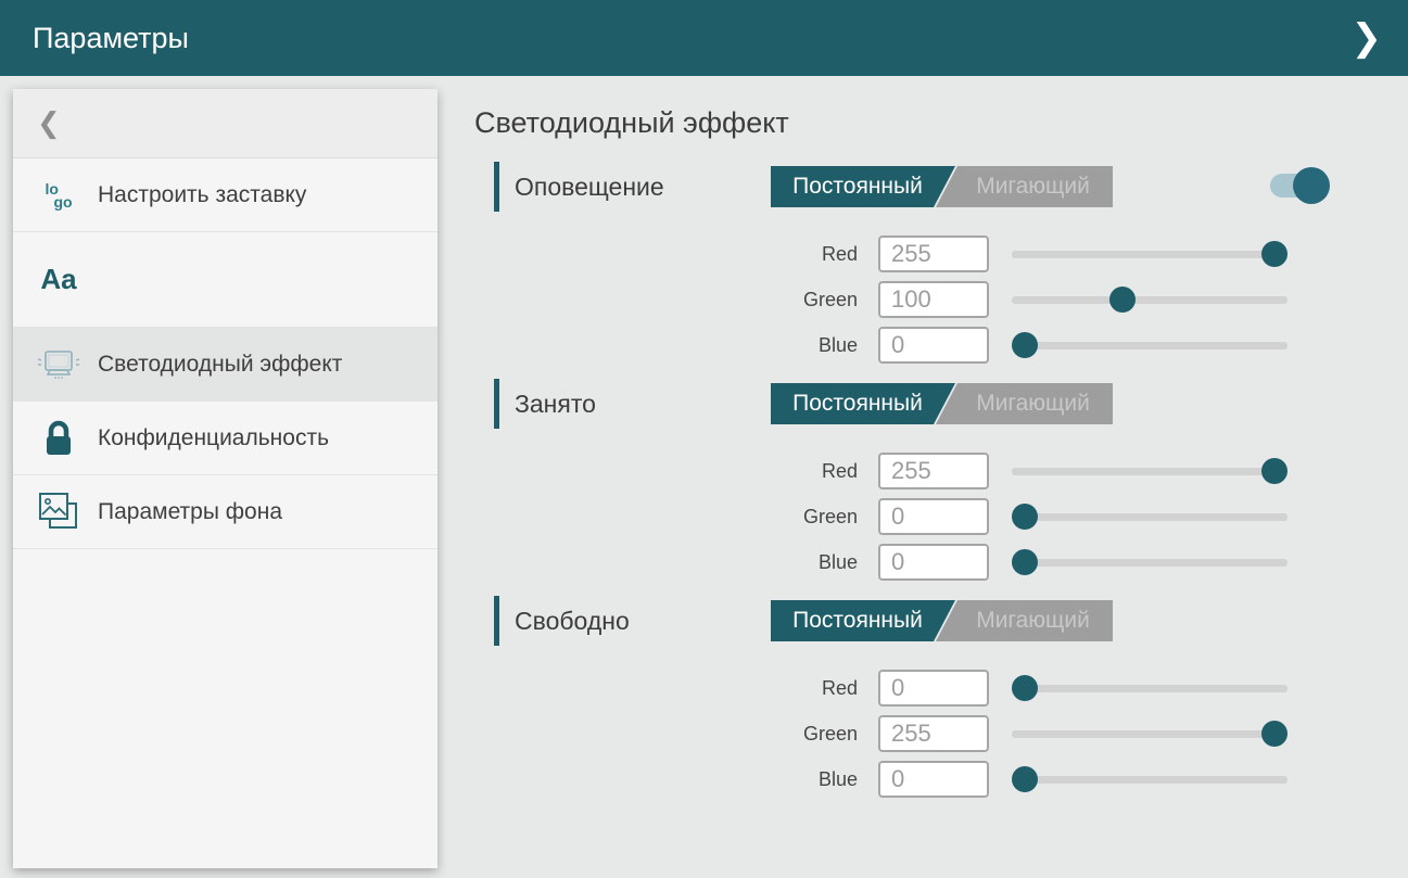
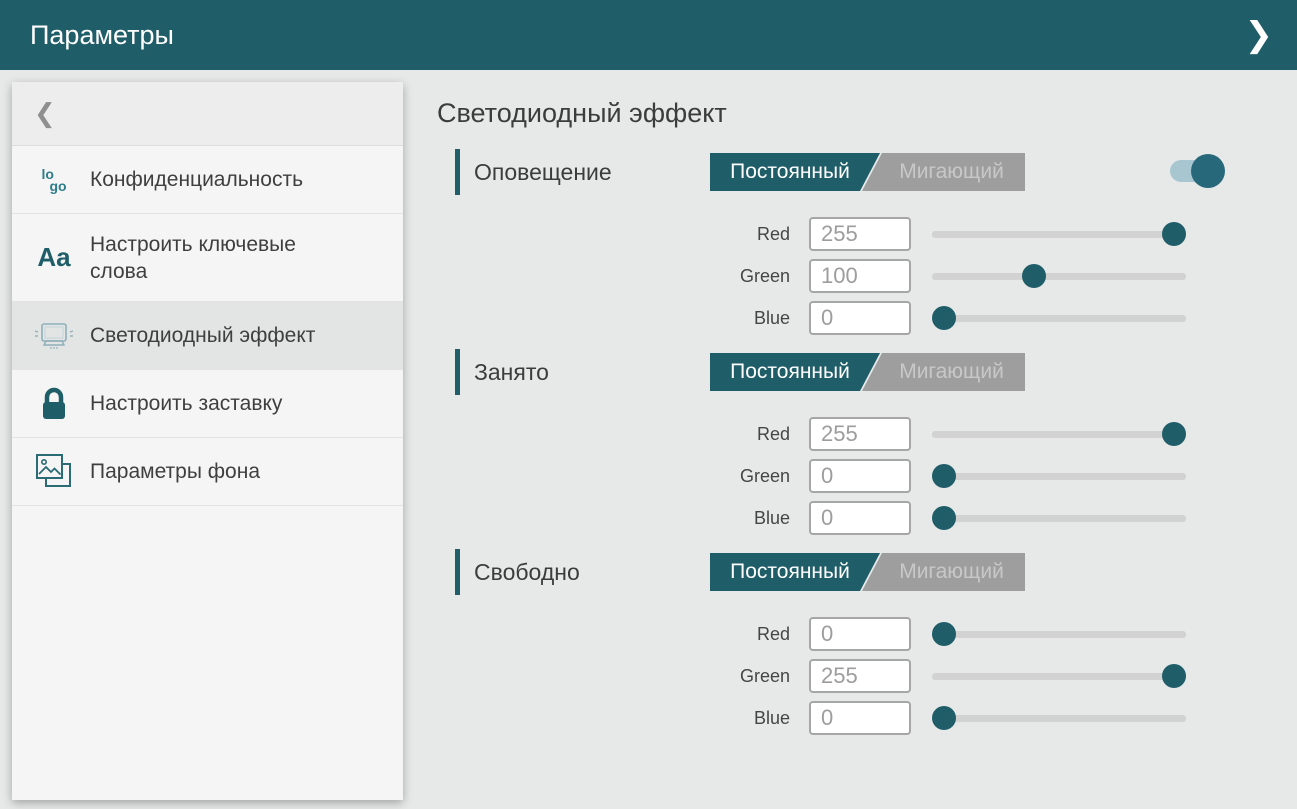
  Параметры
  ❯
  ❮
  lo
  go
- Настроить заставку
+ Конфиденциальность
  Aa
+ Настроить ключевые слова
  Светодиодный эффект
- Конфиденциальность
+ Настроить заставку
  Параметры фона
  Светодиодный эффект
  Оповещение
  Постоянный
  Мигающий
  Red
  255
  Green
  100
  Blue
  0
  Занято
  Постоянный
  Мигающий
  Red
  255
  Green
  0
  Blue
  0
  Свободно
  Постоянный
  Мигающий
  Red
  0
  Green
  255
  Blue
  0
